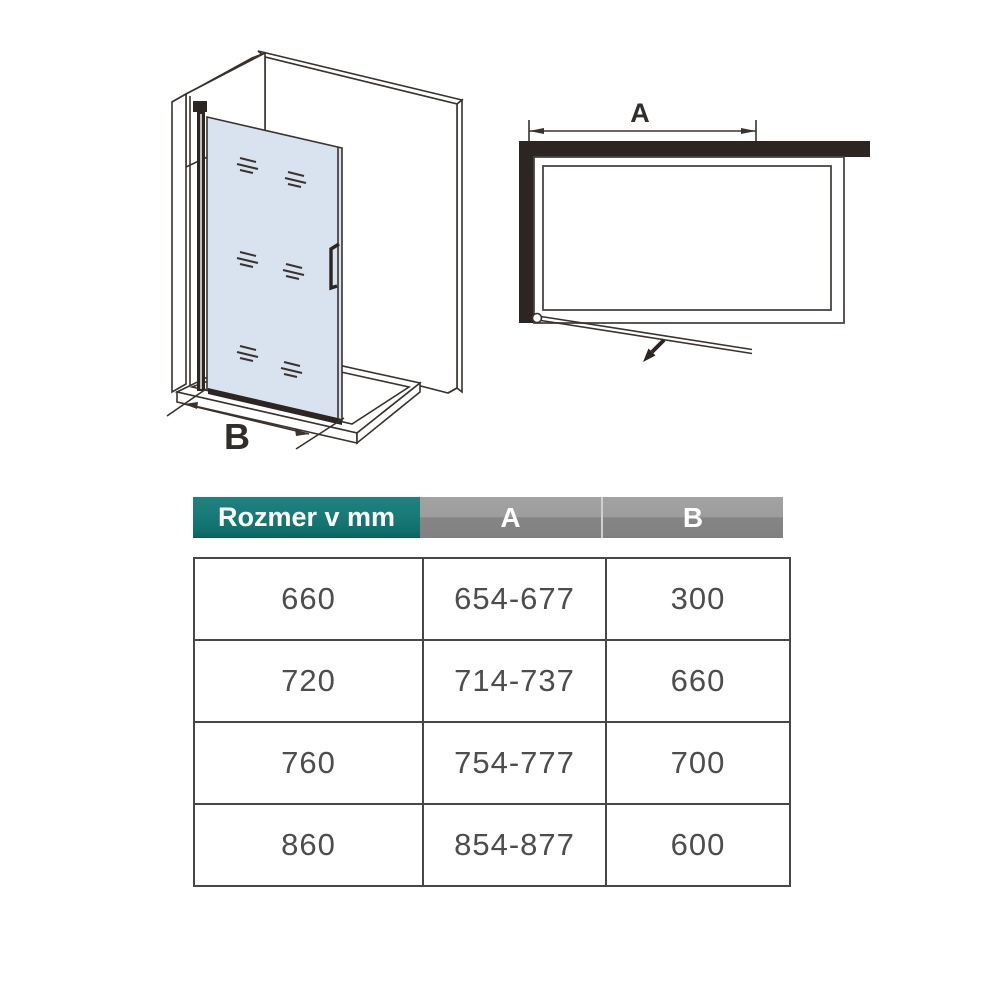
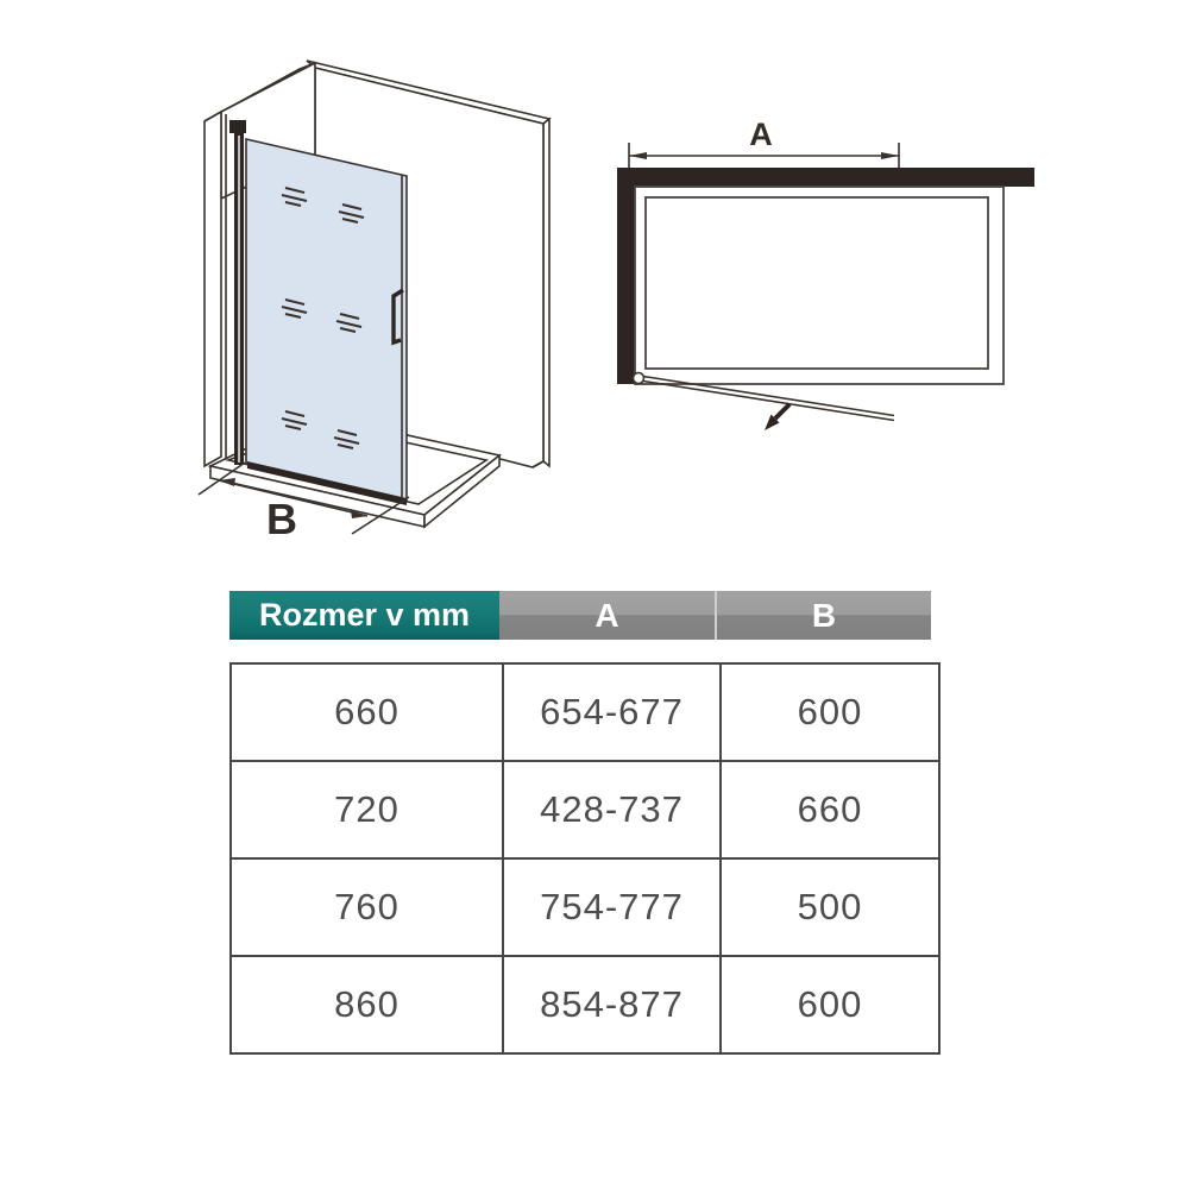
  B
  A
  Rozmer v mm
  A
  B
- 660	654-677	300
+ 660	654-677	600
- 720	714-737	660
+ 720	428-737	660
- 760	754-777	700
+ 760	754-777	500
  860	854-877	600
